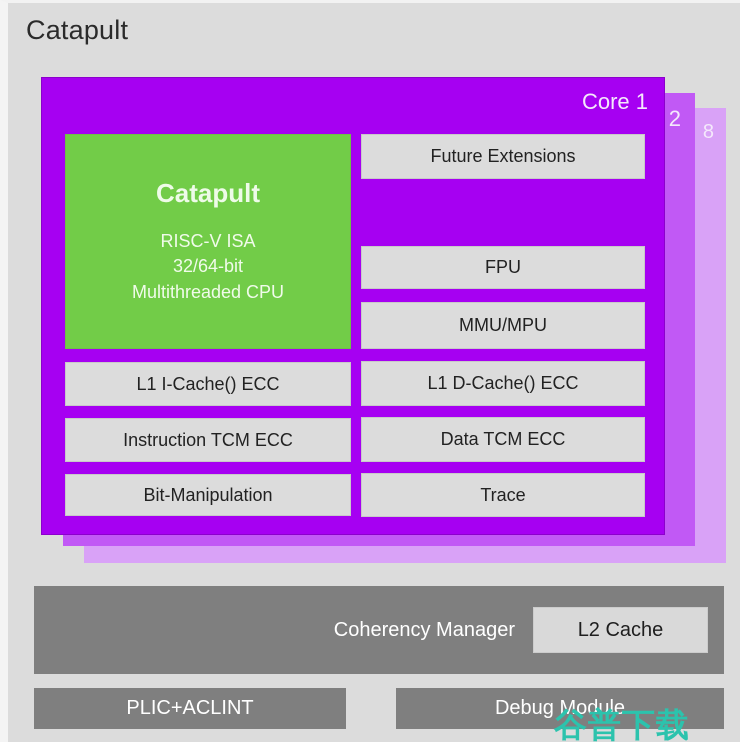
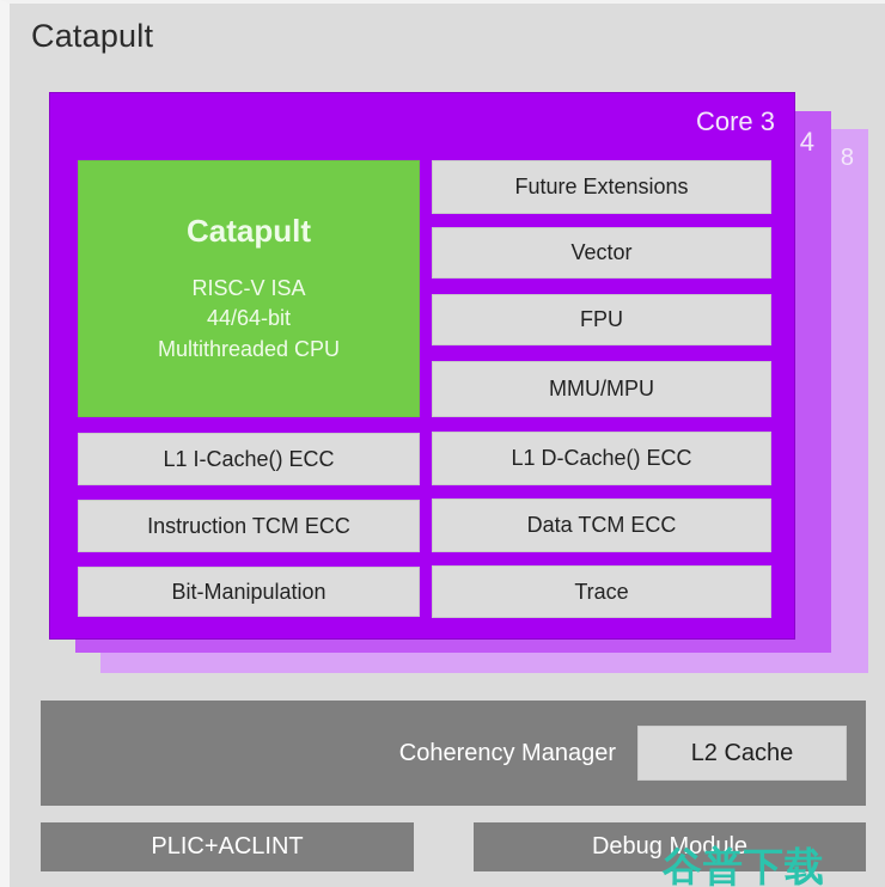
  Catapult
  8
- 2
+ 4
- Core 1
+ Core 3
  Catapult
  RISC-V ISA
- 32/64-bit
+ 44/64-bit
  Multithreaded CPU
  Future Extensions
+ Vector
  FPU
  MMU/MPU
  L1 I-Cache() ECC
  L1 D-Cache() ECC
  Instruction TCM ECC
  Data TCM ECC
  Bit-Manipulation
  Trace
  Coherency Manager
  L2 Cache
  PLIC+ACLINT
  Debug Module
  谷普下载
